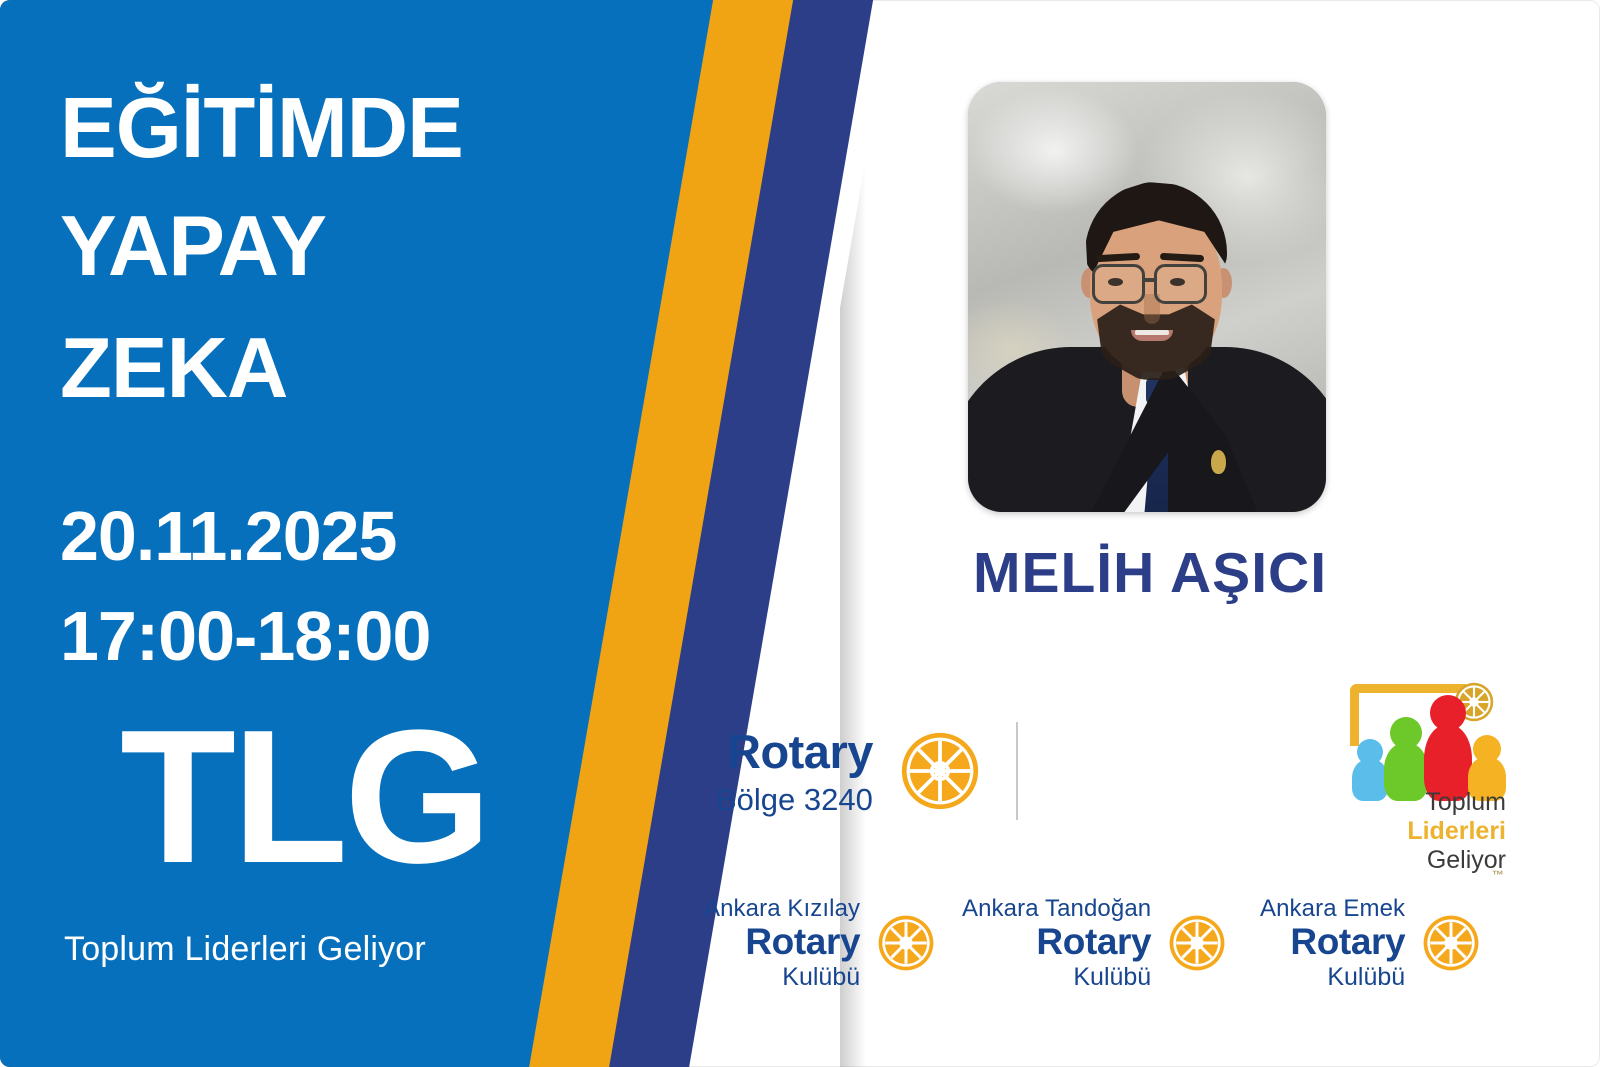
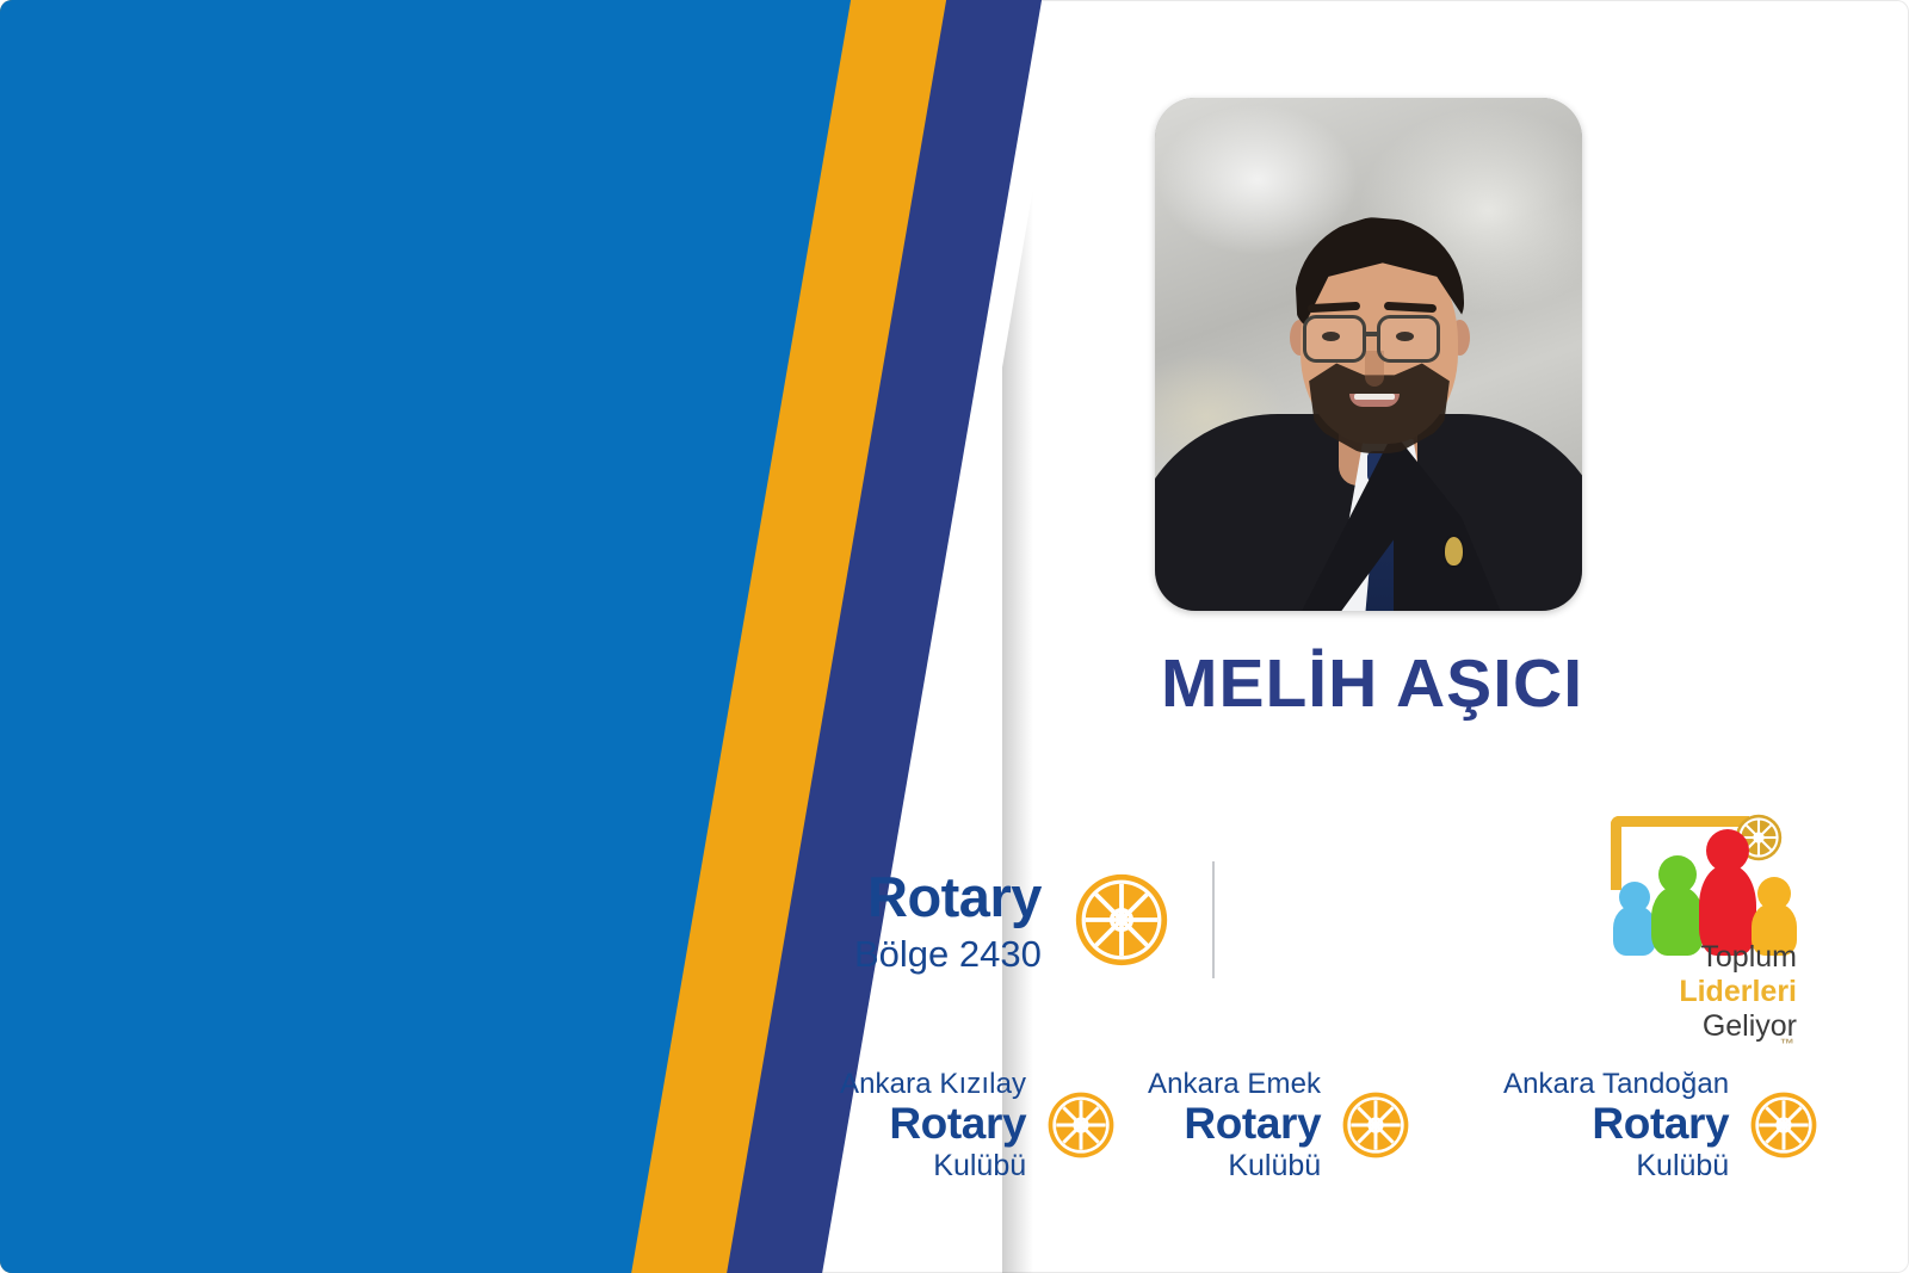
- EĞİTİMDE
- YAPAY
- ZEKA
- 20.11.2025
- 17:00-18:00
- TLG
- Toplum Liderleri Geliyor
  MELİH AŞICI
  Rotary
- Bölge 3240
+ Bölge 2430
  Toplum
  Liderleri
  Geliyor
  ™
  Ankara Kızılay
  Rotary
  Kulübü
- Ankara Tandoğan
+ Ankara Emek
  Rotary
  Kulübü
- Ankara Emek
+ Ankara Tandoğan
  Rotary
  Kulübü
